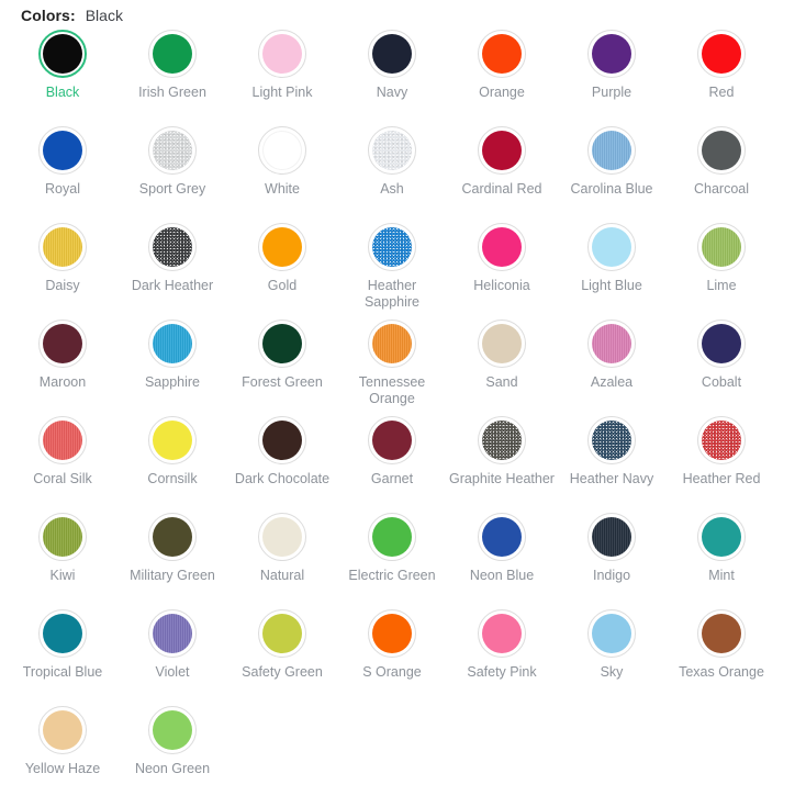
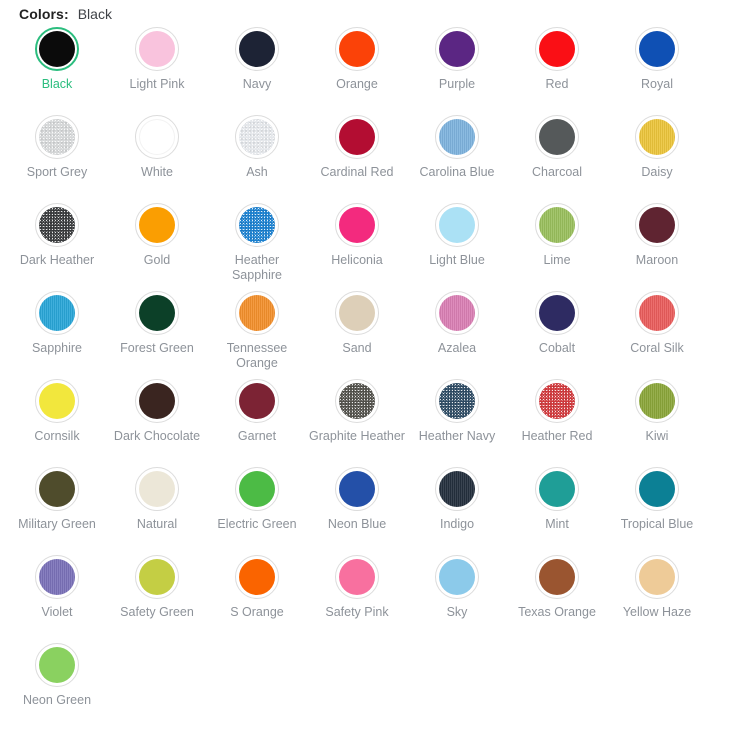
  Colors:
  Black
  Black
- Irish Green
  Light Pink
  Navy
  Orange
  Purple
  Red
  Royal
  Sport Grey
  White
  Ash
  Cardinal Red
  Carolina Blue
  Charcoal
  Daisy
  Dark Heather
  Gold
  Heather Sapphire
  Heliconia
  Light Blue
  Lime
  Maroon
  Sapphire
  Forest Green
  Tennessee Orange
  Sand
  Azalea
  Cobalt
  Coral Silk
  Cornsilk
  Dark Chocolate
  Garnet
  Graphite Heather
  Heather Navy
  Heather Red
  Kiwi
  Military Green
  Natural
  Electric Green
  Neon Blue
  Indigo
  Mint
  Tropical Blue
  Violet
  Safety Green
  S Orange
  Safety Pink
  Sky
  Texas Orange
  Yellow Haze
  Neon Green
